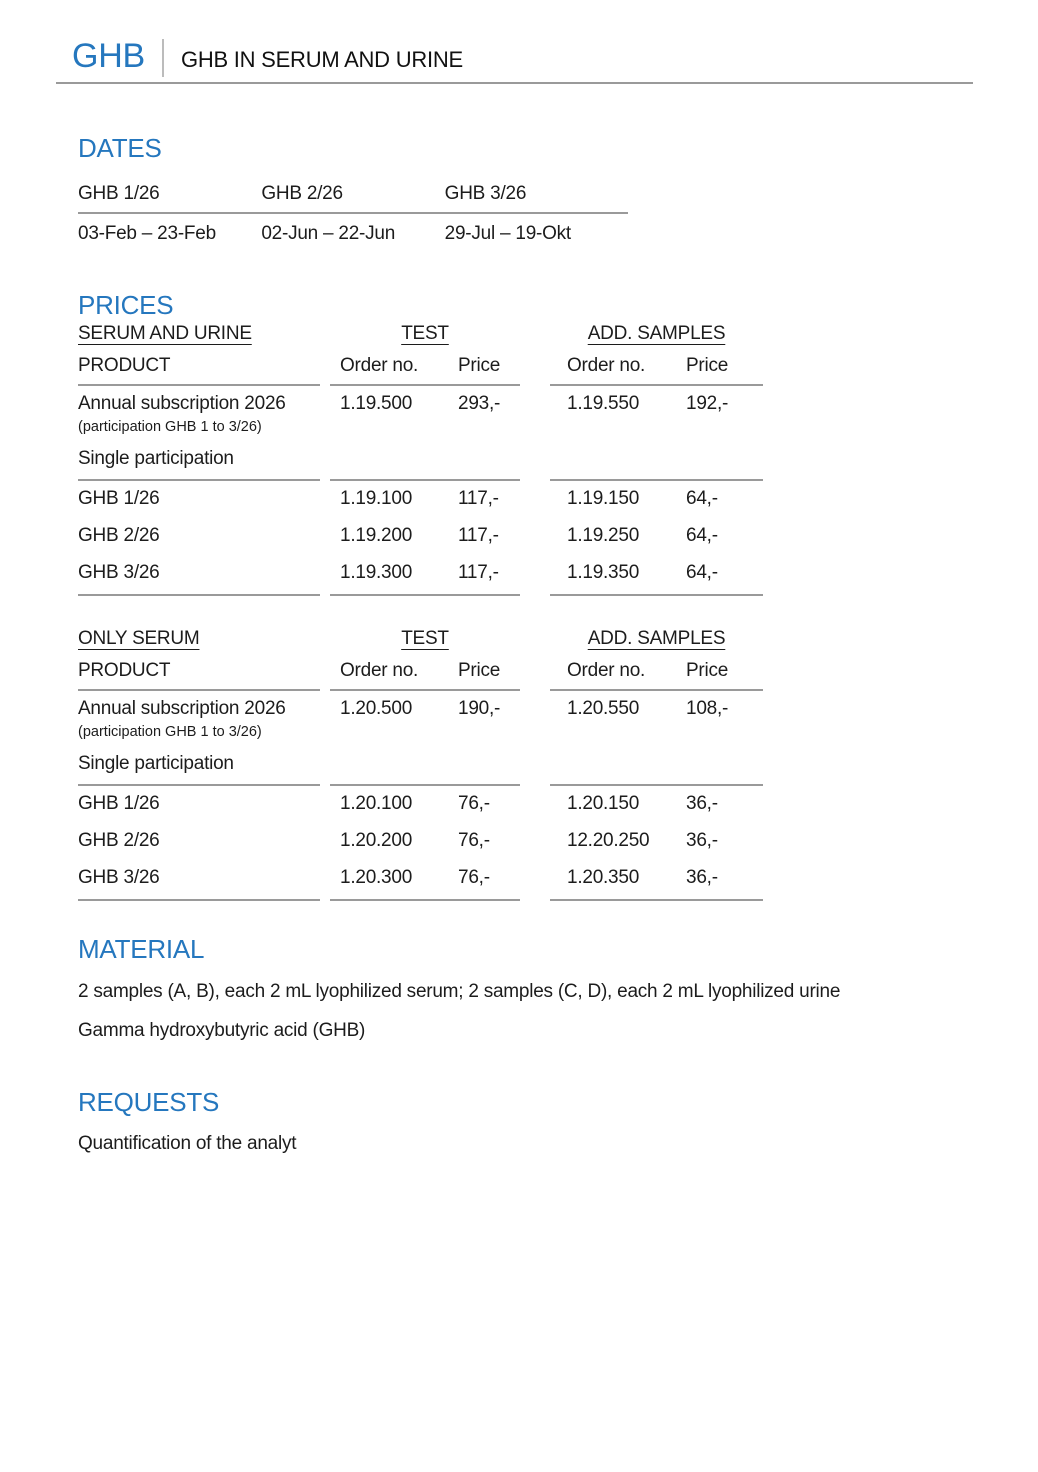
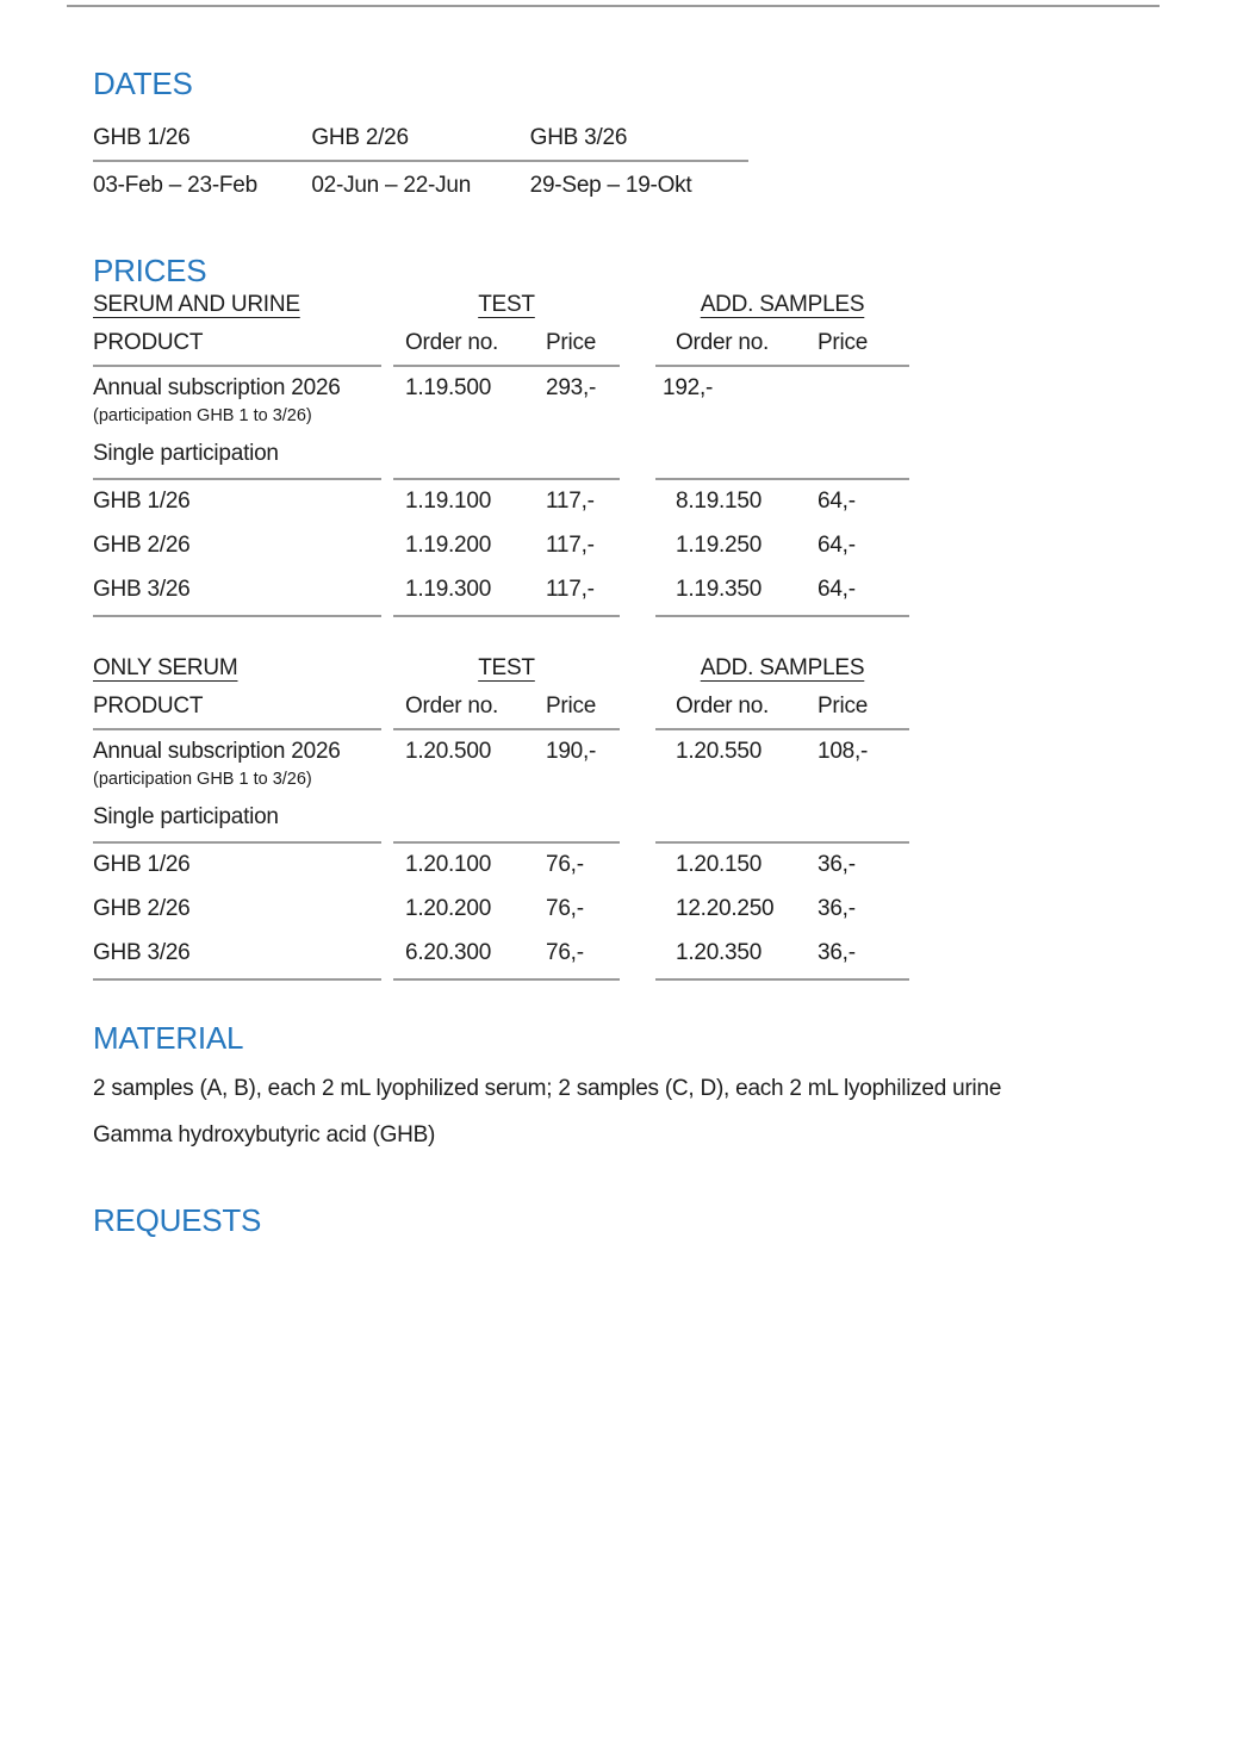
- GHB
- GHB IN SERUM AND URINE
  DATES
  GHB 1/26
  GHB 2/26
  GHB 3/26
  03-Feb – 23-Feb
  02-Jun – 22-Jun
- 29-Jul – 19-Okt
+ 29-Sep – 19-Okt
  PRICES
  SERUM AND URINE
  TEST
  ADD. SAMPLES
  PRODUCT
  Order no.
  Price
  Order no.
  Price
  Annual subscription 2026
  (participation GHB 1 to 3/26)
  1.19.500
  293,-
- 1.19.550
  192,-
  Single participation
  GHB 1/26
  1.19.100
  117,-
- 1.19.150
+ 8.19.150
  64,-
  GHB 2/26
  1.19.200
  117,-
  1.19.250
  64,-
  GHB 3/26
  1.19.300
  117,-
  1.19.350
  64,-
  ONLY SERUM
  TEST
  ADD. SAMPLES
  PRODUCT
  Order no.
  Price
  Order no.
  Price
  Annual subscription 2026
  (participation GHB 1 to 3/26)
  1.20.500
  190,-
  1.20.550
  108,-
  Single participation
  GHB 1/26
  1.20.100
  76,-
  1.20.150
  36,-
  GHB 2/26
  1.20.200
  76,-
  12.20.250
  36,-
  GHB 3/26
- 1.20.300
+ 6.20.300
  76,-
  1.20.350
  36,-
  MATERIAL
  2 samples (A, B), each 2 mL lyophilized serum; 2 samples (C, D), each 2 mL lyophilized urine
  Gamma hydroxybutyric acid (GHB)
  REQUESTS
- Quantification of the analyt
